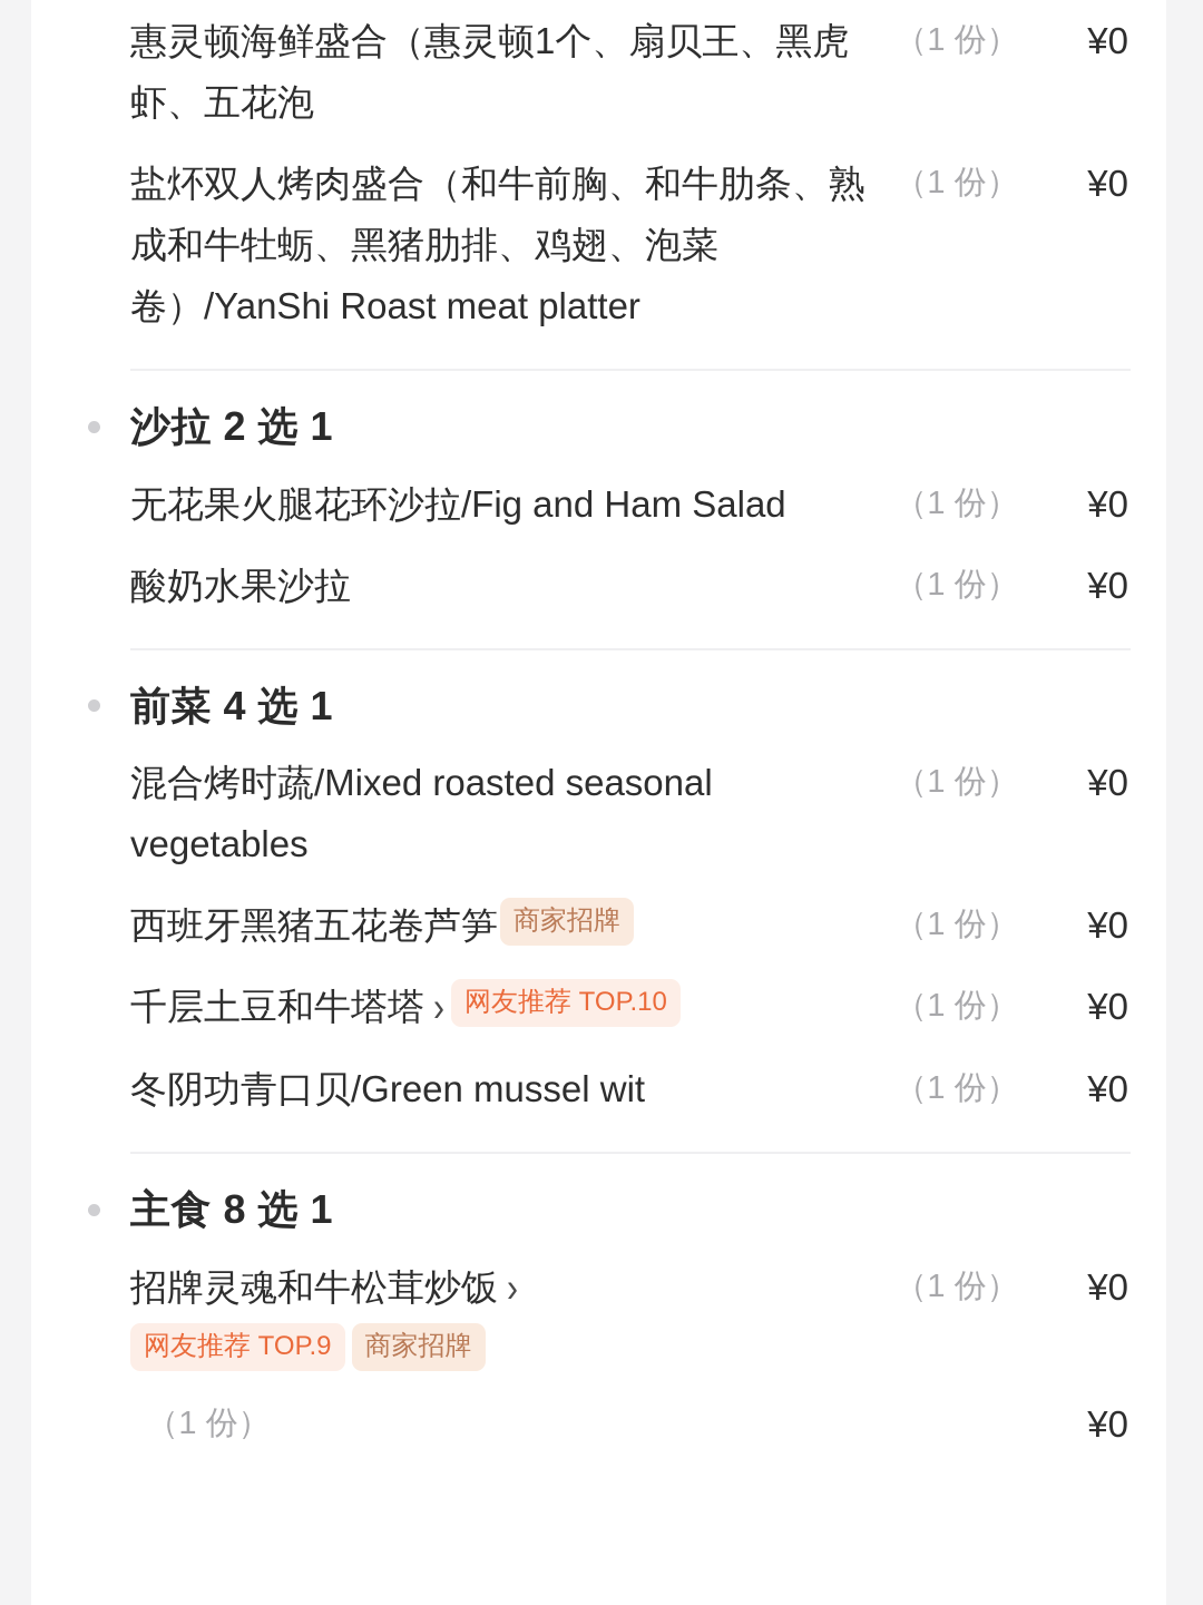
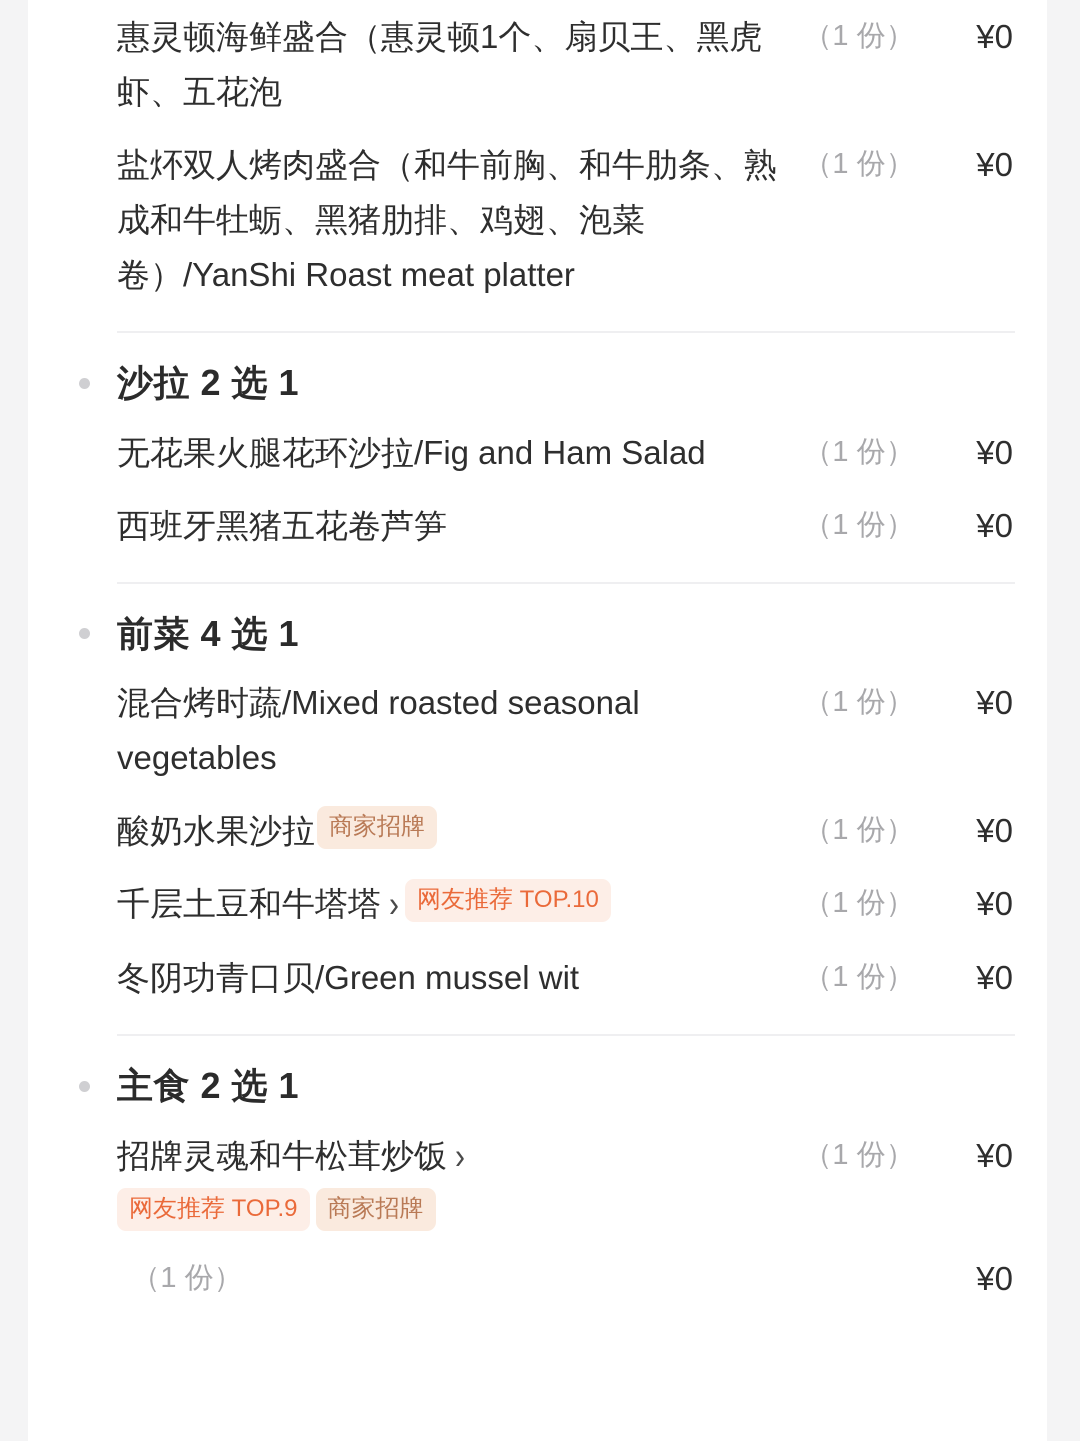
  惠灵顿海鲜盛合（惠灵顿1个、扇贝王、黑虎虾、五花泡
  （1 份）
  ¥0
  盐炋双人烤肉盛合（和牛前胸、和牛肋条、熟成和牛牡蛎、黑猪肋排、鸡翅、泡菜卷）/YanShi Roast meat platter
  （1 份）
  ¥0
  沙拉 2 选 1
  无花果火腿花环沙拉/Fig and Ham Salad
  （1 份）
  ¥0
- 酸奶水果沙拉
+ 西班牙黑猪五花卷芦笋
  （1 份）
  ¥0
  前菜 4 选 1
  混合烤时蔬/Mixed roasted seasonal vegetables
  （1 份）
  ¥0
- 西班牙黑猪五花卷芦笋 商家招牌
+ 酸奶水果沙拉 商家招牌
  （1 份）
  ¥0
  千层土豆和牛塔塔 › 网友推荐 TOP.10
  （1 份）
  ¥0
  冬阴功青口贝/Green mussel wit
  （1 份）
  ¥0
- 主食 8 选 1
+ 主食 2 选 1
  招牌灵魂和牛松茸炒饭 ›
  网友推荐 TOP.9 商家招牌
  （1 份）
  ¥0
  （1 份）
  ¥0
